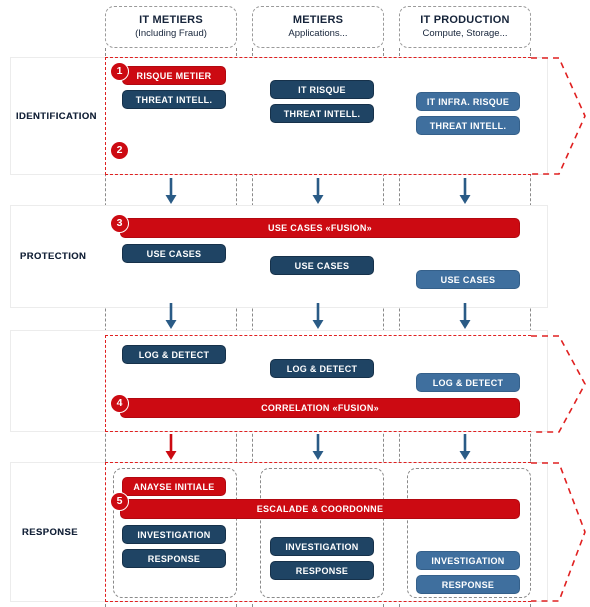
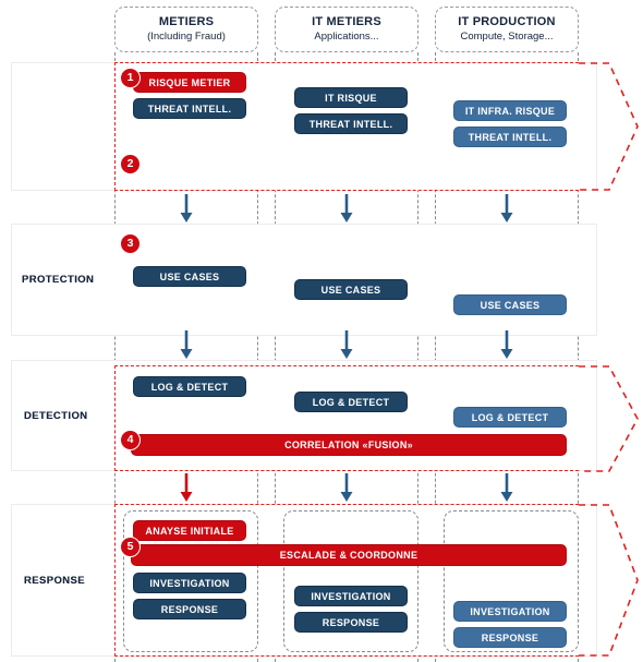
- IT METIERS
+ METIERS
  (Including Fraud)
- METIERS
+ IT METIERS
  Applications...
  IT PRODUCTION
  Compute, Storage...
- IDENTIFICATION
  PROTECTION
+ DETECTION
  RESPONSE
  1
  RISQUE METIER
  THREAT INTELL.
  IT RISQUE
  THREAT INTELL.
  IT INFRA. RISQUE
  THREAT INTELL.
  2
  3
- USE CASES «FUSION»
  USE CASES
  USE CASES
  USE CASES
  LOG & DETECT
  LOG & DETECT
  LOG & DETECT
  4
  CORRELATION «FUSION»
  ANAYSE INITIALE
  5
  ESCALADE & COORDONNE
  INVESTIGATION
  RESPONSE
  INVESTIGATION
  RESPONSE
  INVESTIGATION
  RESPONSE
